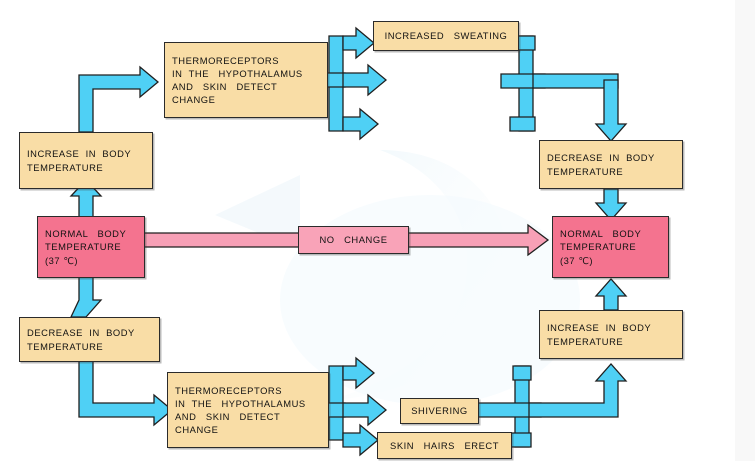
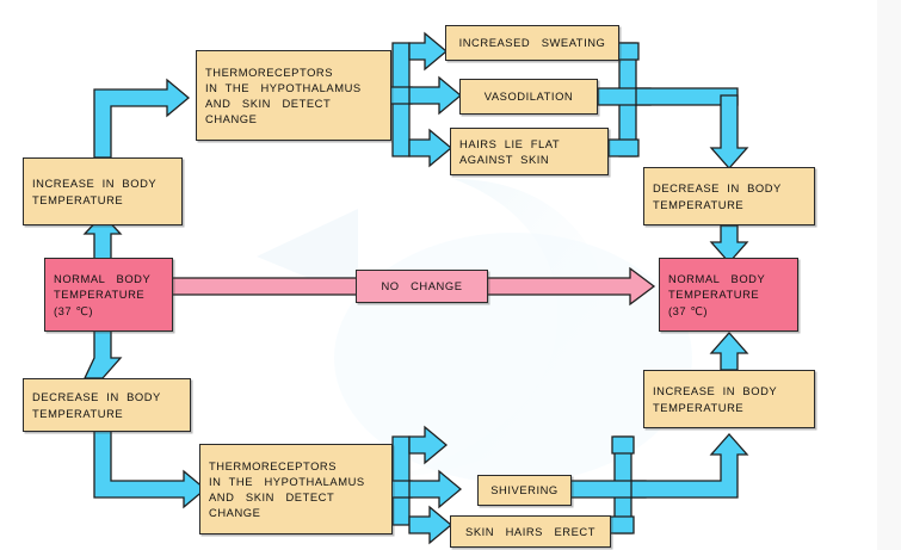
  INCREASE IN BODY
  TEMPERATURE
  THERMORECEPTORS
  IN THE HYPOTHALAMUS
  AND SKIN DETECT
  CHANGE
  INCREASED SWEATING
+ VASODILATION
+ HAIRS LIE FLAT
+ AGAINST SKIN
  DECREASE IN BODY
  TEMPERATURE
  NORMAL BODY
  TEMPERATURE
  (37 ℃)
  NO CHANGE
  NORMAL BODY
  TEMPERATURE
  (37 ℃)
  DECREASE IN BODY
  TEMPERATURE
  THERMORECEPTORS
  IN THE HYPOTHALAMUS
  AND SKIN DETECT
  CHANGE
  SHIVERING
  SKIN HAIRS ERECT
  INCREASE IN BODY
  TEMPERATURE
